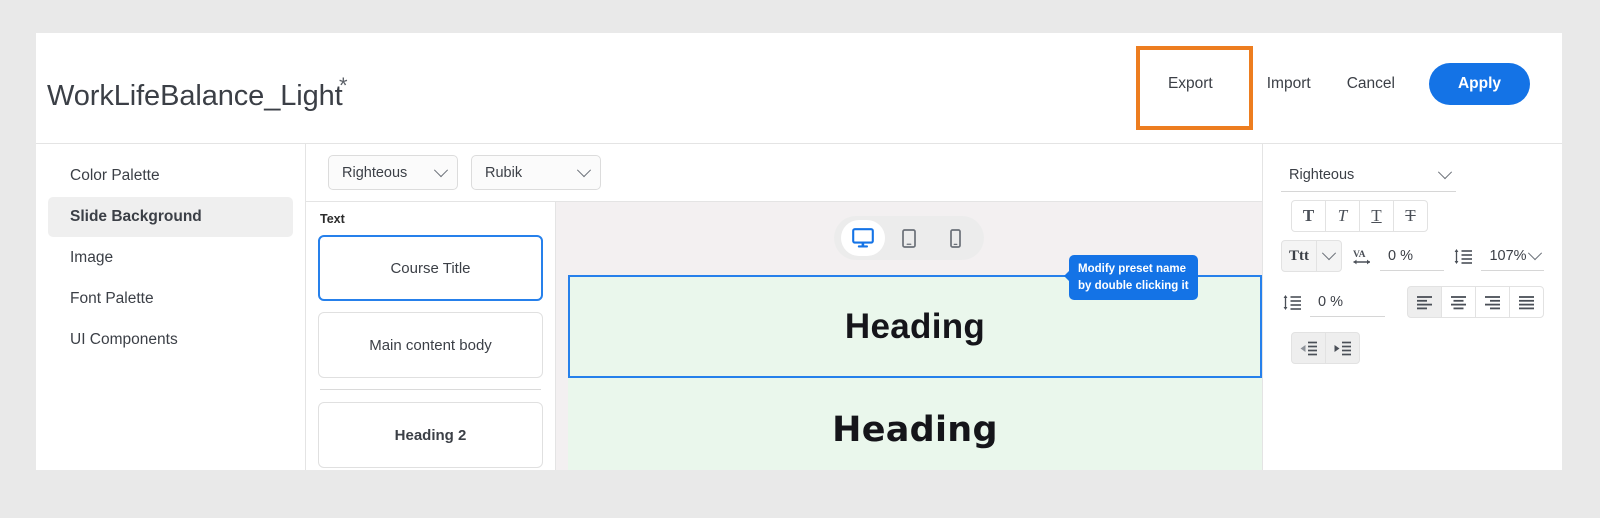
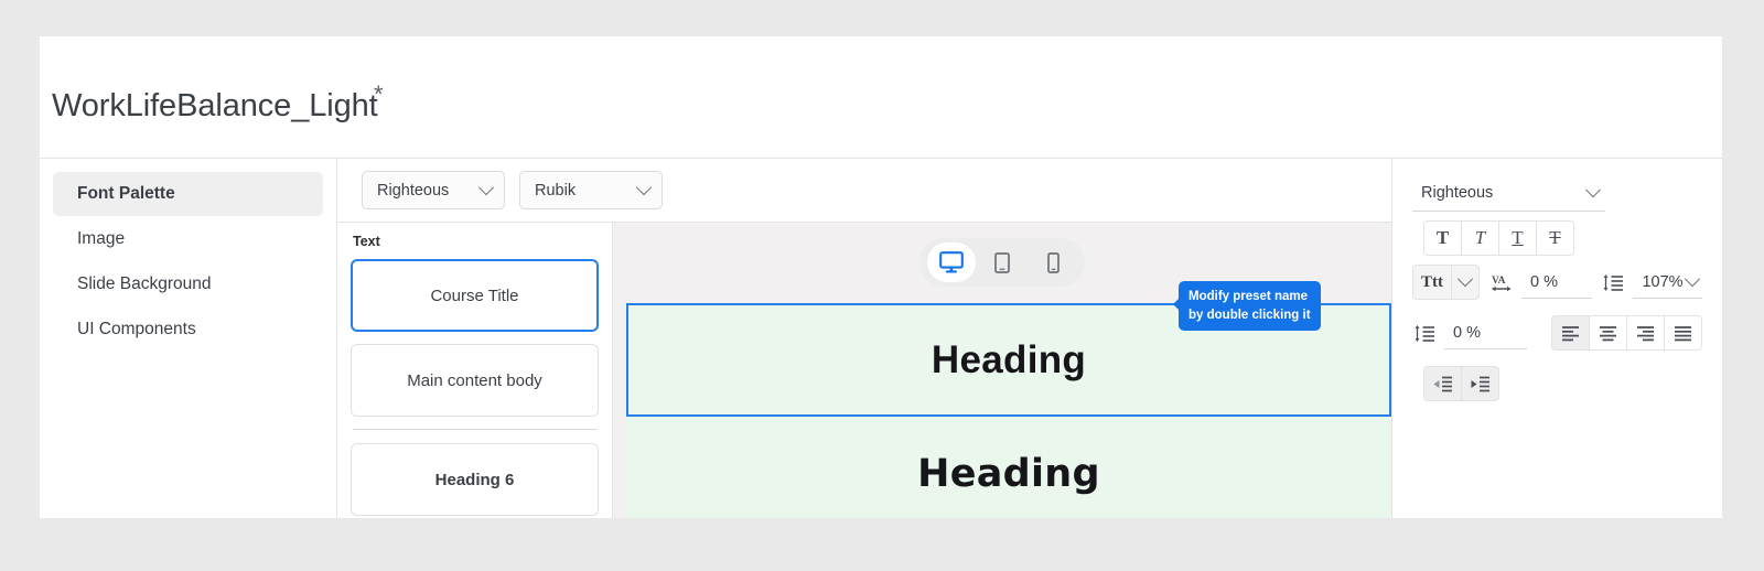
  WorkLifeBalance_Light
  *
- Export
- Import
- Cancel
- Apply
- Color Palette
- Slide Background
+ Font Palette
  Image
- Font Palette
+ Slide Background
  UI Components
  Righteous
  Rubik
  Text
  Course Title
  Main content body
- Heading 2
+ Heading 6
  Heading
  Heading
  Modify preset name
  by double clicking it
  Righteous
  T
  T
  T
  T
  Ttt
  VA
  0 %
  107%
  0 %
